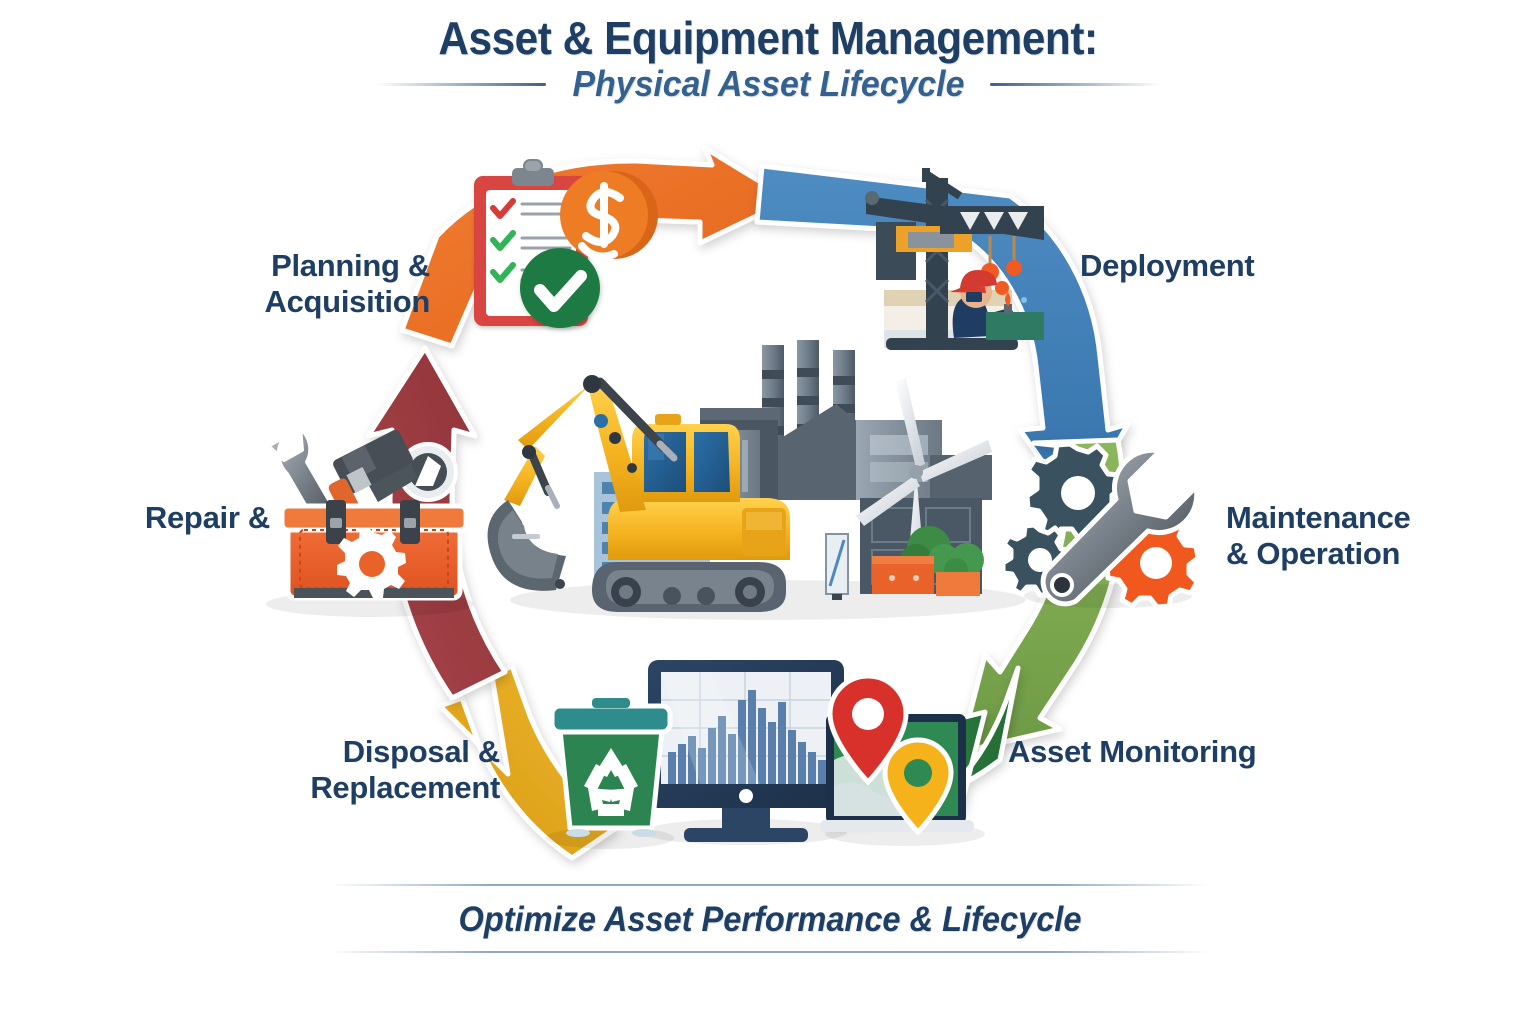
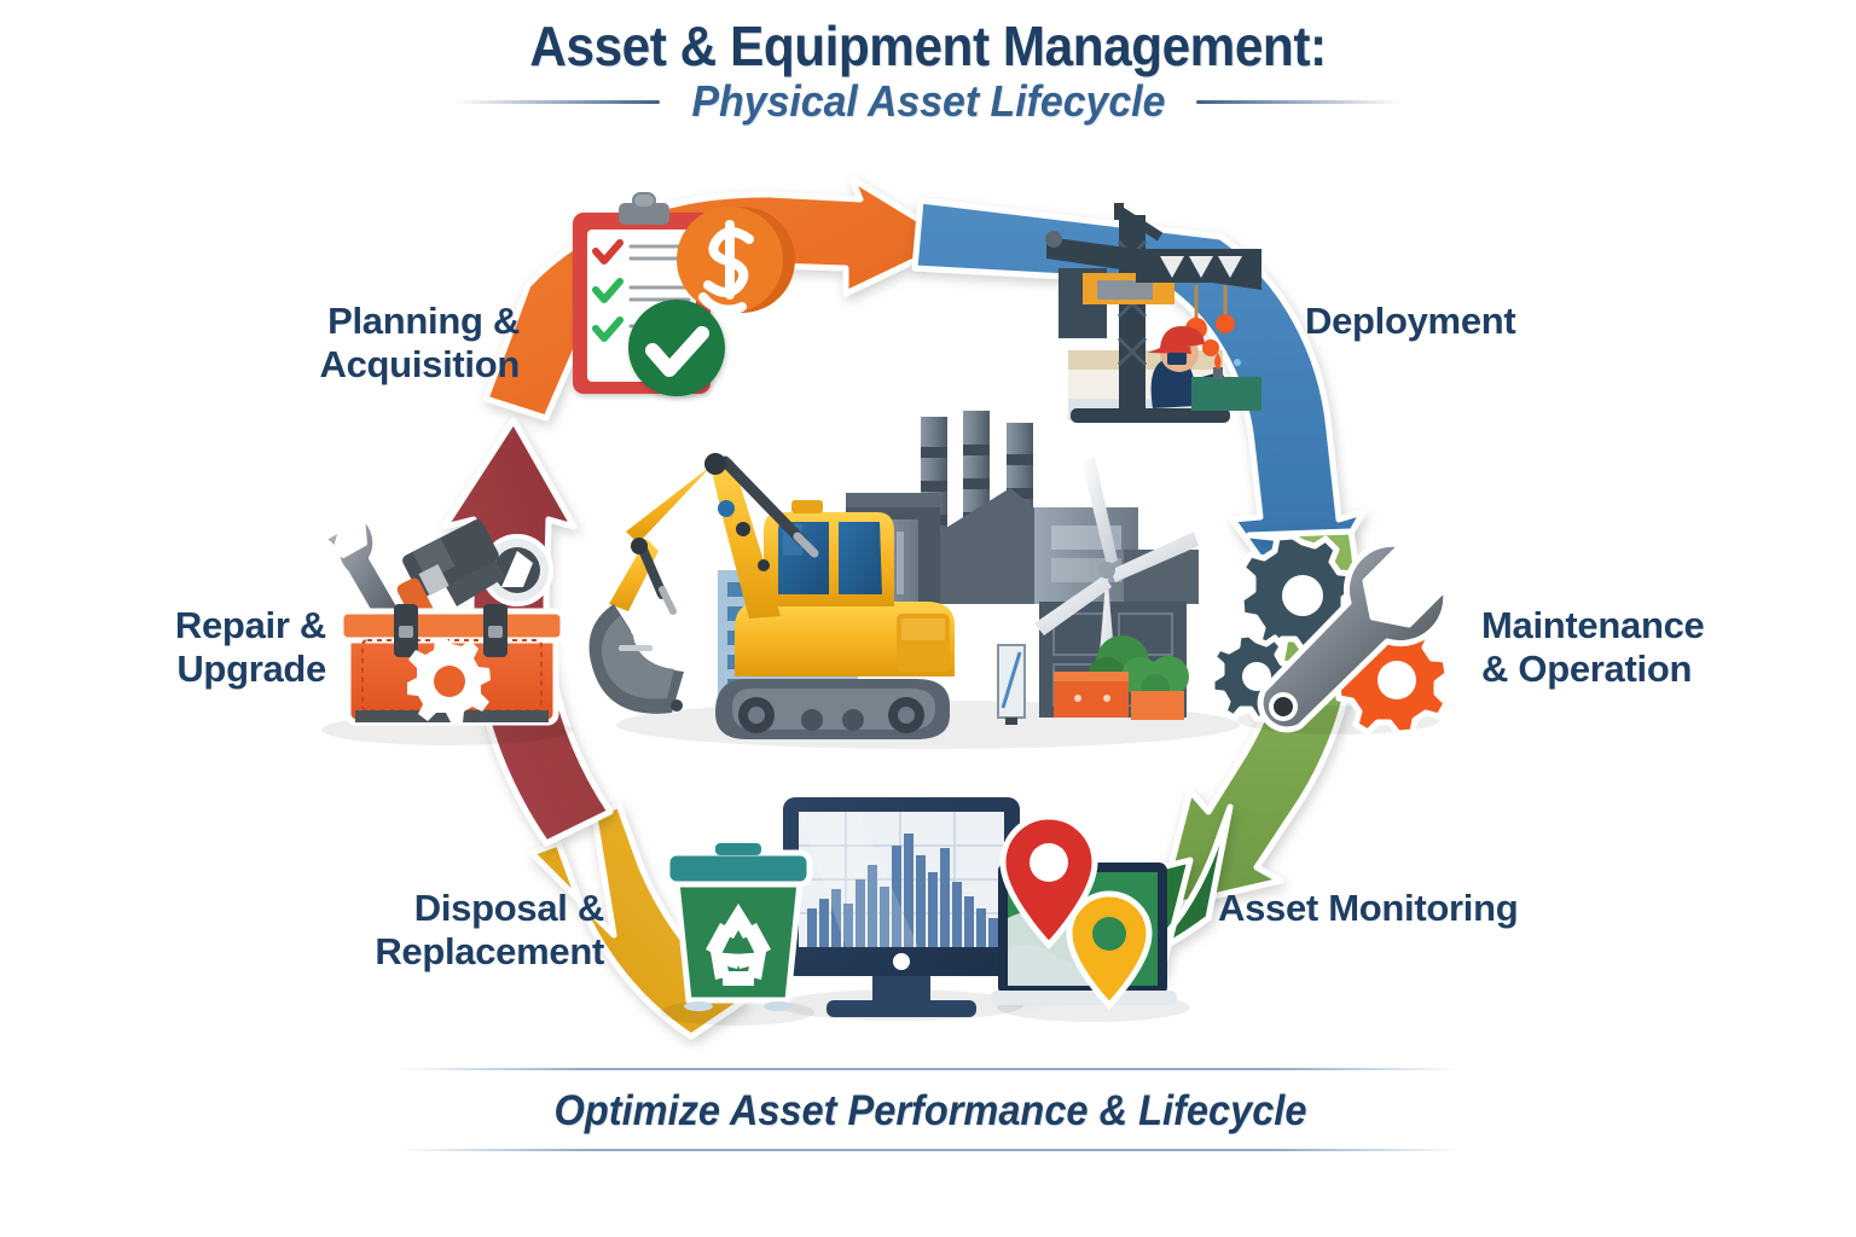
  Asset & Equipment Management:
  Physical Asset Lifecycle
  Planning &
  Acquisition
  Deployment
  Maintenance
  & Operation
  Asset Monitoring
  Disposal &
  Replacement
  Repair &
+ Upgrade
  Optimize Asset Performance & Lifecycle
